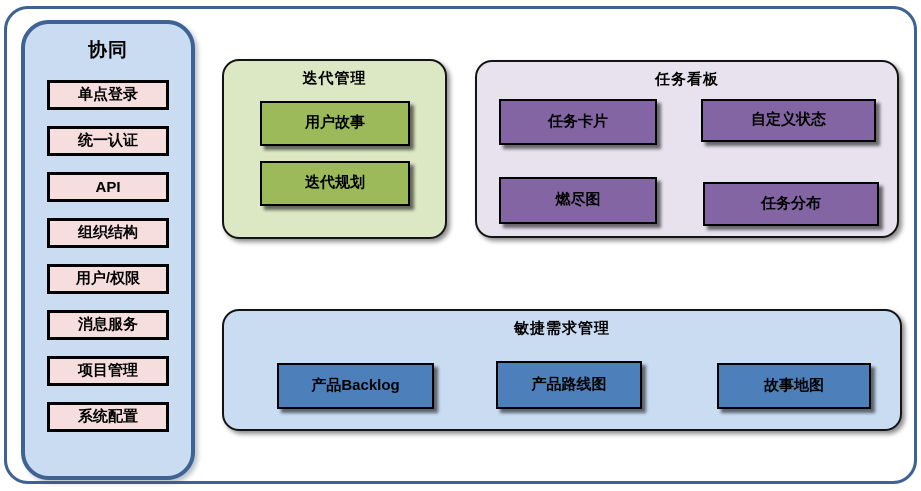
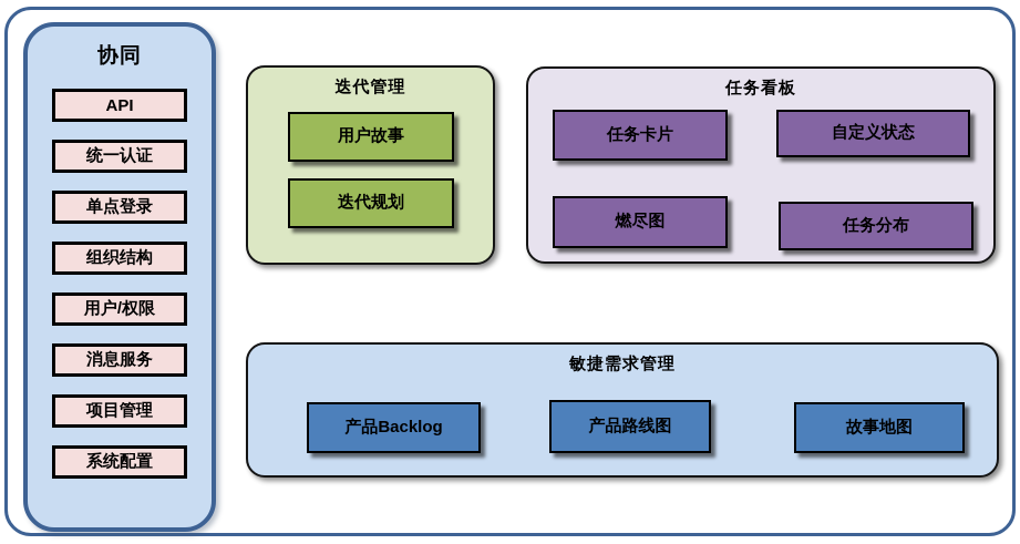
  协同
- 单点登录
+ API
  统一认证
- API
+ 单点登录
  组织结构
  用户/权限
  消息服务
  项目管理
  系统配置
  迭代管理
  用户故事
  迭代规划
  任务看板
  任务卡片
  自定义状态
  燃尽图
  任务分布
  敏捷需求管理
  产品Backlog
  产品路线图
  故事地图
